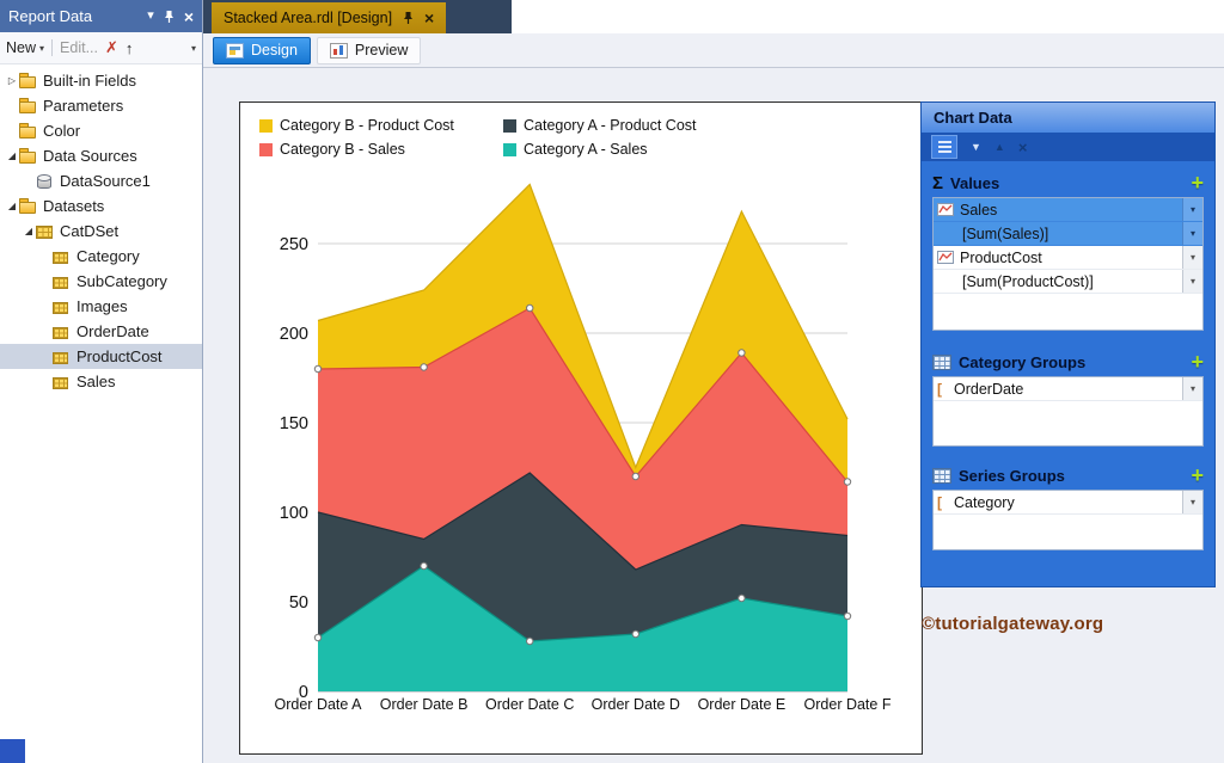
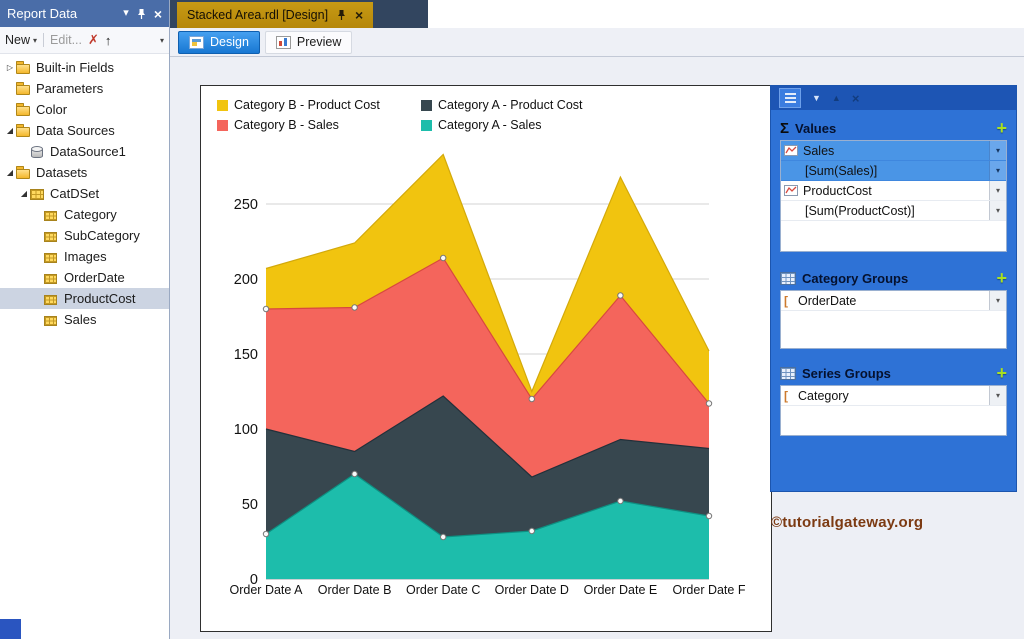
  Report Data
  ▾
  ×
  New
  ▾
  Edit...
  ✗
  ↑
  ▾
  ▷
  Built-in Fields
  Parameters
  Color
  ◢
  Data Sources
  DataSource1
  ◢
  Datasets
  ◢
  CatDSet
  Category
  SubCategory
  Images
  OrderDate
  ProductCost
  Sales
  Stacked Area.rdl [Design]
  ×
  Design
  Preview
  Category B - Product Cost
  Category A - Product Cost
  Category B - Sales
  Category A - Sales
  0
  50
  100
  150
  200
  250
  Order Date A
  Order Date B
  Order Date C
  Order Date D
  Order Date E
  Order Date F
- Chart Data
  ▼
  ▲
  ×
  Σ
  Values
  +
  Sales
  ▾
  [Sum(Sales)]
  ▾
  ProductCost
  ▾
  [Sum(ProductCost)]
  ▾
  Category Groups
  +
  [
  OrderDate
  ▾
  Series Groups
  +
  [
  Category
  ▾
  ©tutorialgateway.org
